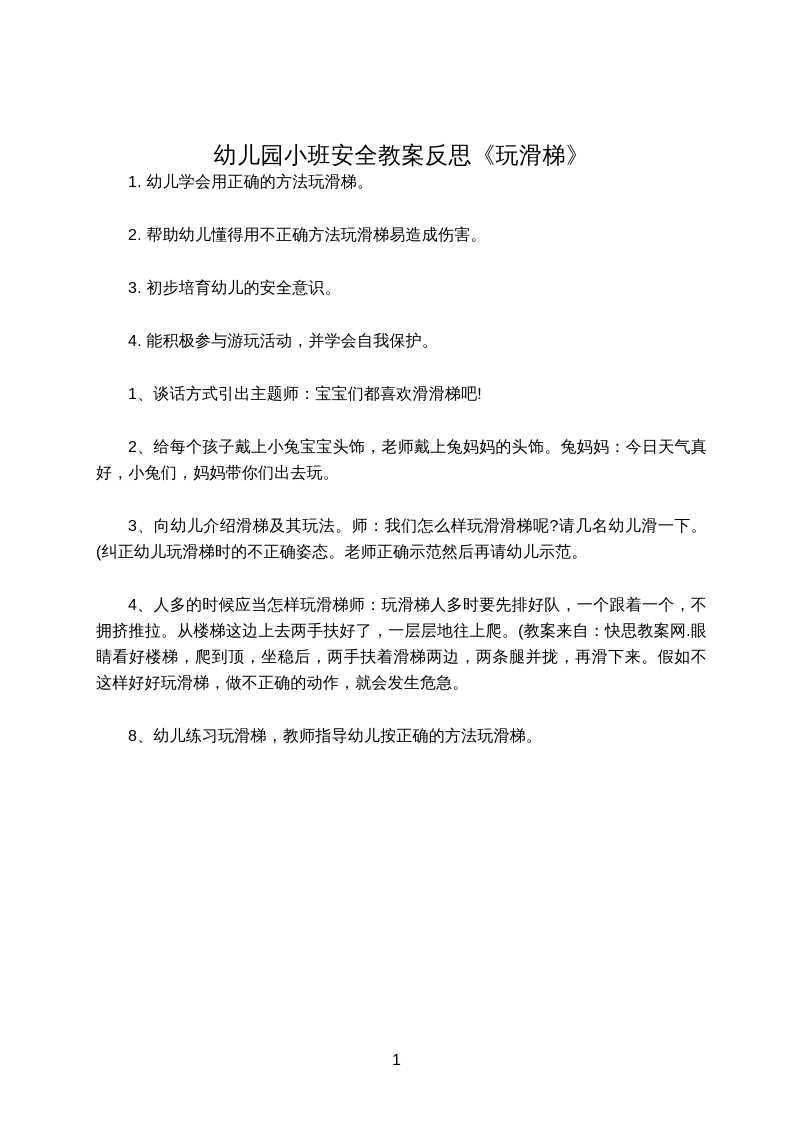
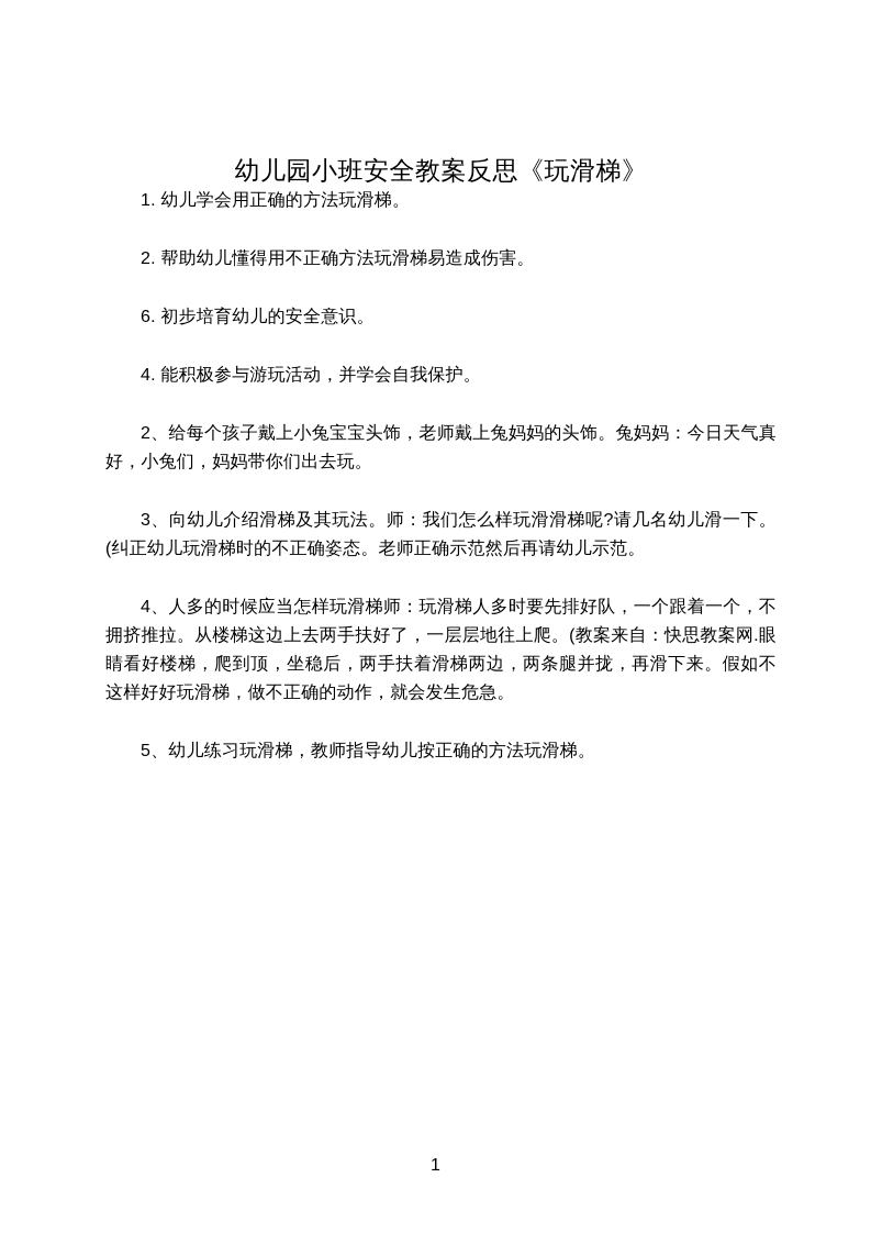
  幼儿园小班安全教案反思《玩滑梯》
  1. 幼儿学会用正确的方法玩滑梯。
  2. 帮助幼儿懂得用不正确方法玩滑梯易造成伤害。
- 3. 初步培育幼儿的安全意识。
+ 6. 初步培育幼儿的安全意识。
  4. 能积极参与游玩活动，并学会自我保护。
- 1、谈话方式引出主题师：宝宝们都喜欢滑滑梯吧!
  2、给每个孩子戴上小兔宝宝头饰，老师戴上兔妈妈的头饰。兔妈妈：今日天气真好，小兔们，妈妈带你们出去玩。
  3、向幼儿介绍滑梯及其玩法。师：我们怎么样玩滑滑梯呢?请几名幼儿滑一下。(纠正幼儿玩滑梯时的不正确姿态。老师正确示范然后再请幼儿示范。
  4、人多的时候应当怎样玩滑梯师：玩滑梯人多时要先排好队，一个跟着一个，不拥挤推拉。从楼梯这边上去两手扶好了，一层层地往上爬。(教案来自：快思教案网.眼睛看好楼梯，爬到顶，坐稳后，两手扶着滑梯两边，两条腿并拢，再滑下来。假如不这样好好玩滑梯，做不正确的动作，就会发生危急。
- 8、幼儿练习玩滑梯，教师指导幼儿按正确的方法玩滑梯。
+ 5、幼儿练习玩滑梯，教师指导幼儿按正确的方法玩滑梯。
  1
